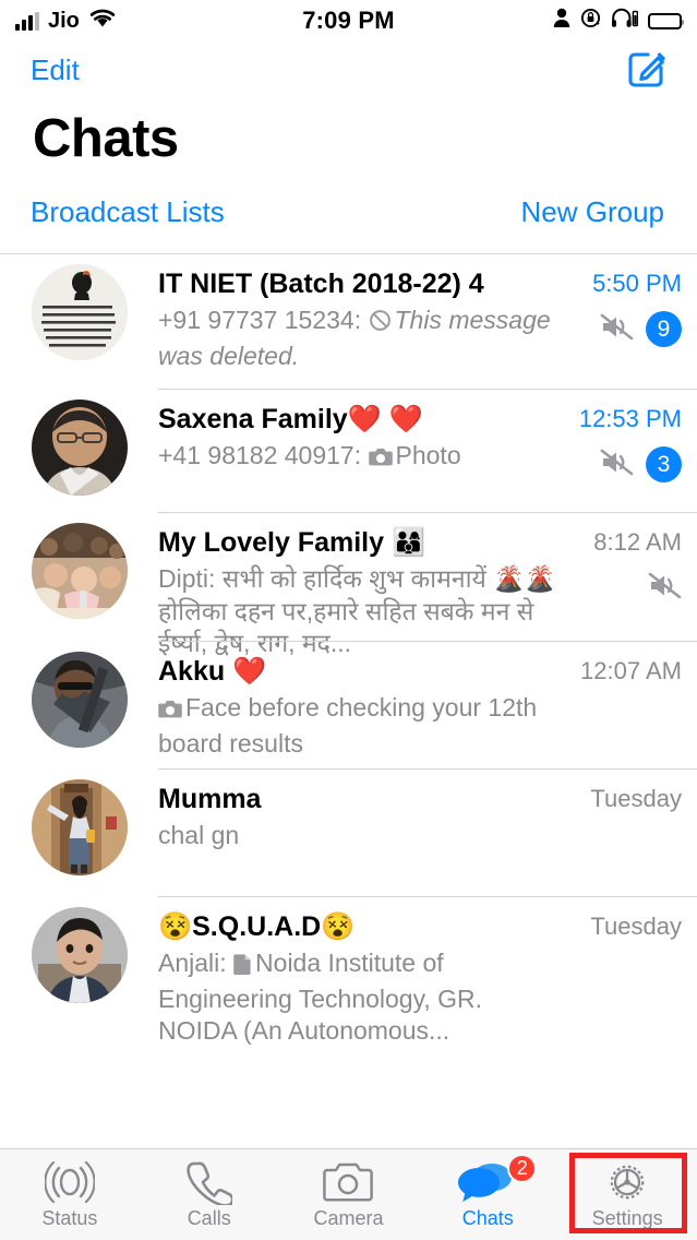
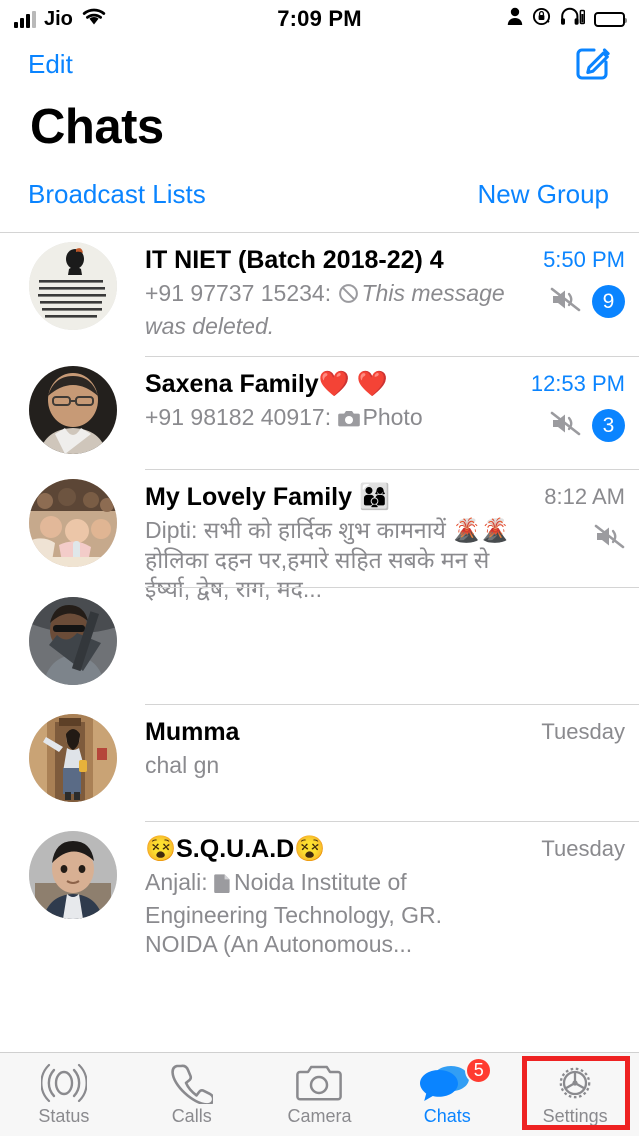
  Jio
  7:09 PM
  Edit
  Chats
  Broadcast Lists
  New Group
  IT NIET (Batch 2018-22) 4
  +91 97737 15234: This message was deleted.
  5:50 PM
  9
  Saxena Family❤️ ❤️
- +41 98182 40917: Photo
+ +91 98182 40917: Photo
  12:53 PM
  3
  My Lovely Family 👨‍👩‍👦
  Dipti: सभी को हार्दिक शुभ कामनायें 🌋🌋होलिका दहन पर,हमारे सहित सबके मन से ईर्ष्या, द्वेष, राग, मद...
  8:12 AM
- Akku ❤️
- Face before checking your 12th board results
- 12:07 AM
  Mumma
  chal gn
  Tuesday
  😵S.Q.U.A.D😵
  Anjali: Noida Institute of Engineering Technology, GR. NOIDA (An Autonomous...
  Tuesday
  Status
  Calls
  Camera
- 2
+ 5
  Chats
  Settings
